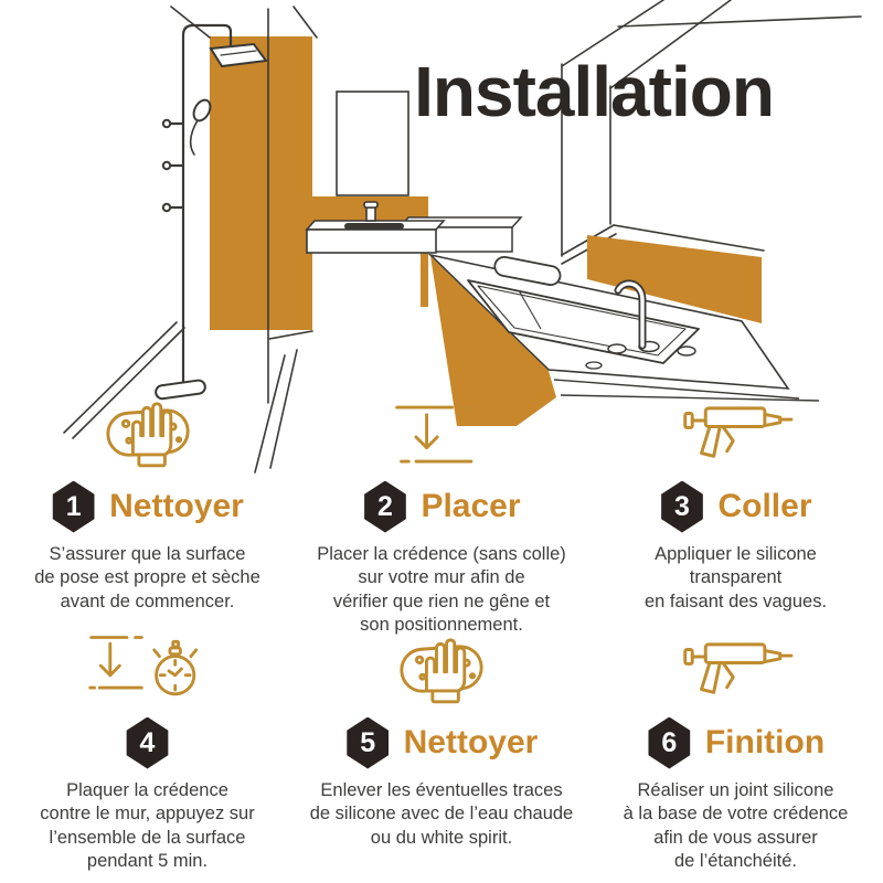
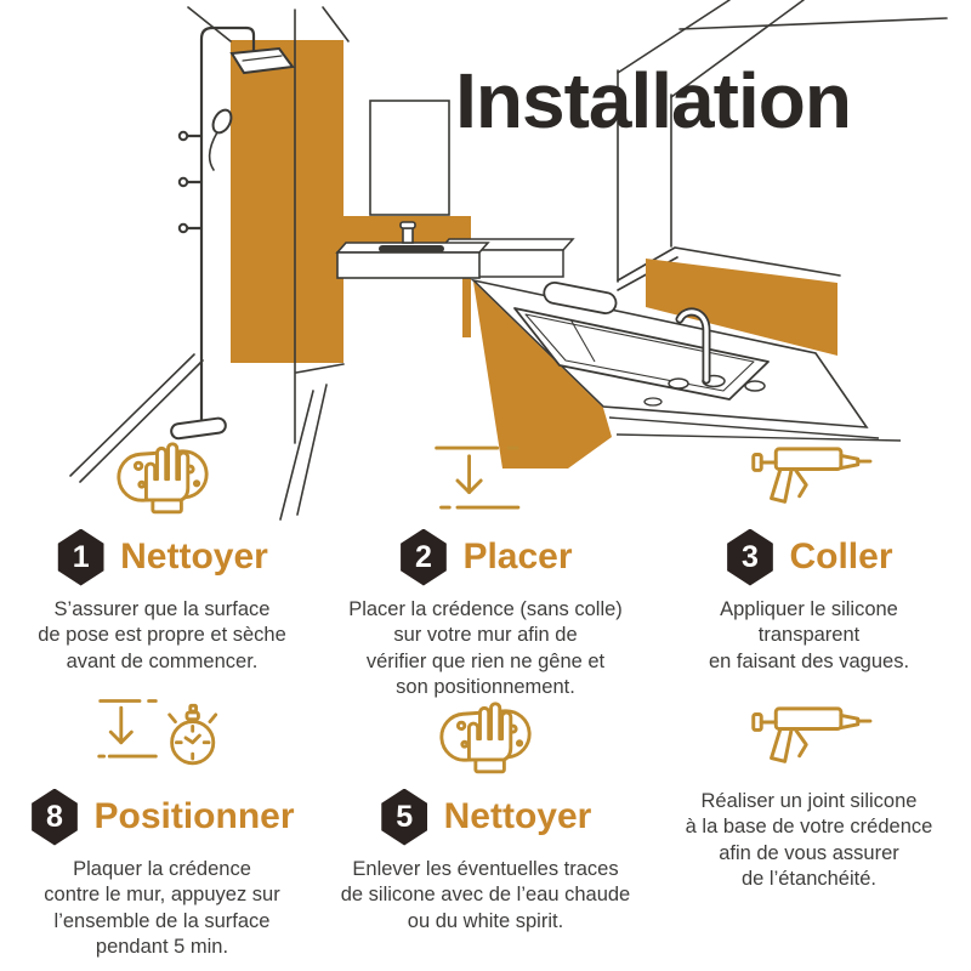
  Installation
  1
  Nettoyer
  S’assurer que la surface
  de pose est propre et sèche
  avant de commencer.
  2
  Placer
  Placer la crédence (sans colle)
  sur votre mur afin de
  vérifier que rien ne gêne et
  son positionnement.
  3
  Coller
  Appliquer le silicone
  transparent
  en faisant des vagues.
- 4
+ 8
+ Positionner
  Plaquer la crédence
  contre le mur, appuyez sur
  l’ensemble de la surface
  pendant 5 min.
  5
  Nettoyer
  Enlever les éventuelles traces
  de silicone avec de l’eau chaude
  ou du white spirit.
- 6
- Finition
  Réaliser un joint silicone
  à la base de votre crédence
  afin de vous assurer
  de l’étanchéité.
